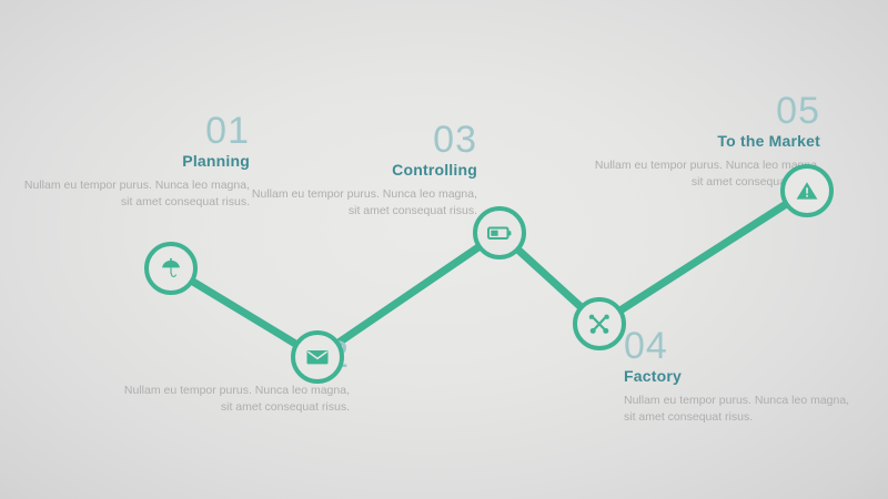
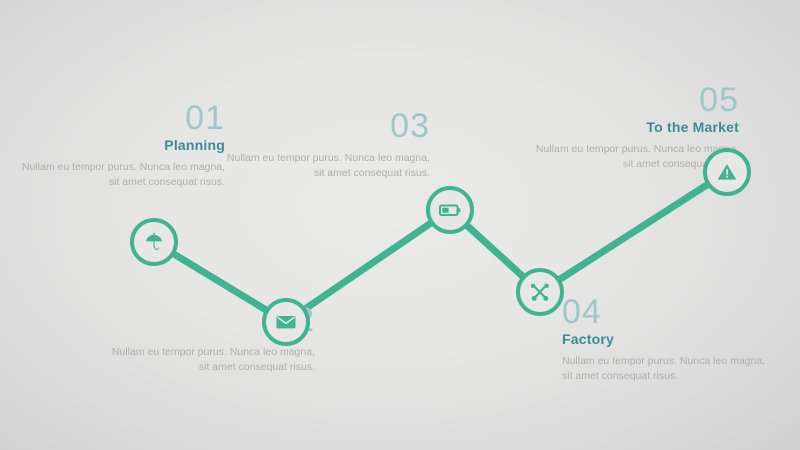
  01
  Planning
  Nullam eu tempor purus. Nunca leo magna, sit amet consequat risus.
  Nullam eu tempor purus. Nunca leo magna, sit amet consequat risus.
  03
- Controlling
  Nullam eu tempor purus. Nunca leo magna, sit amet consequat risus.
  04
  Factory
  Nullam eu tempor purus. Nunca leo magna, sit amet consequat risus.
  05
  To the Market
  Nullam eu tempor purus. Nunca leo ma, sit amet consequ
